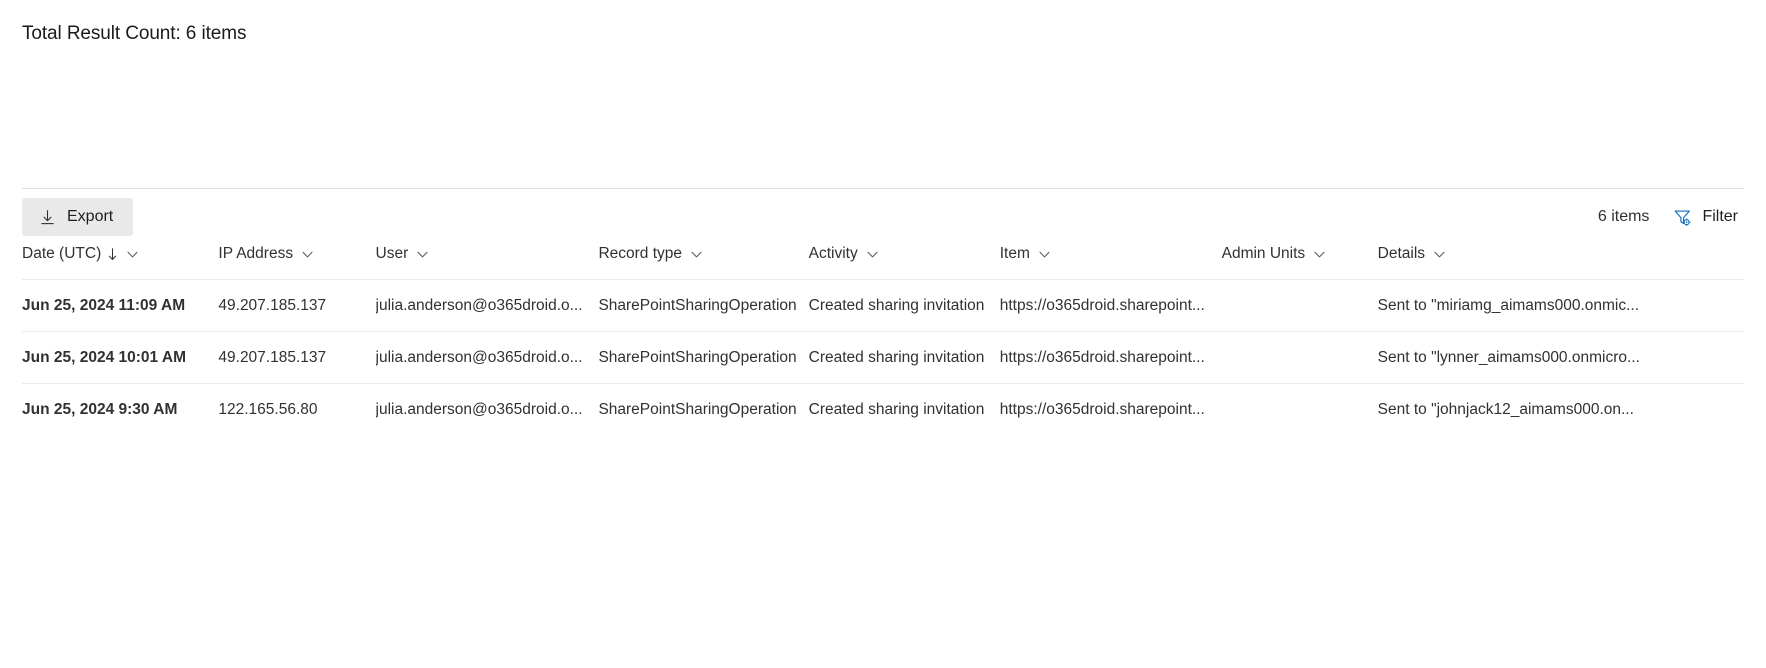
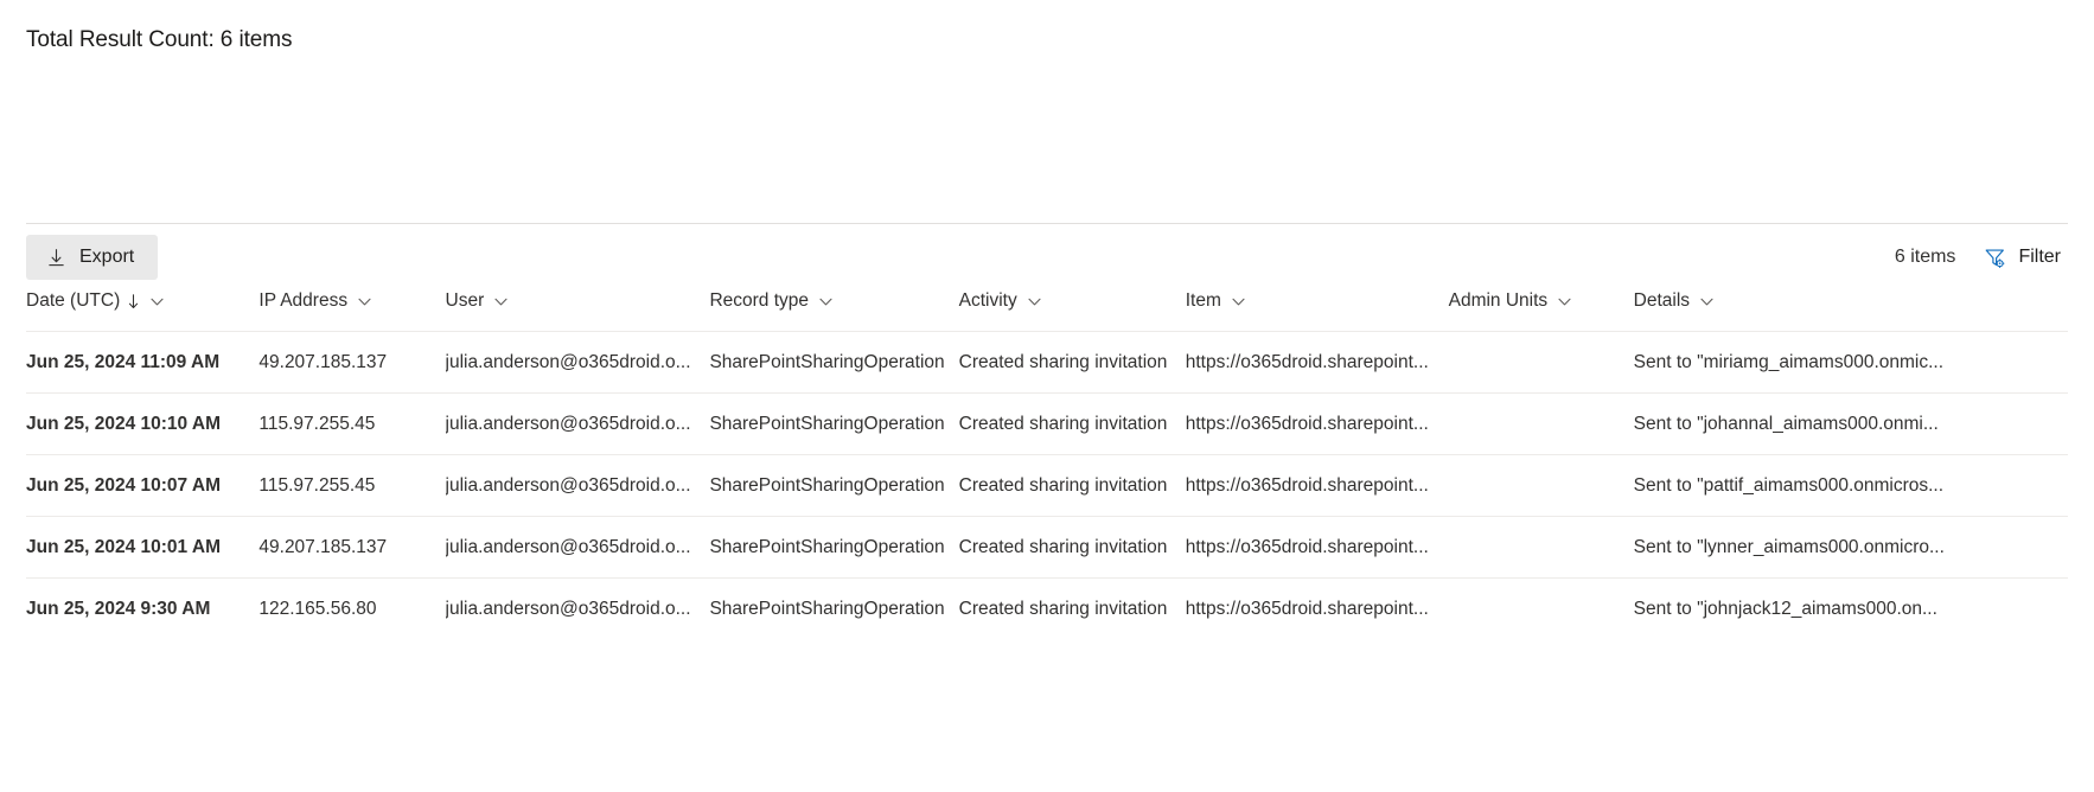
  Total Result Count: 6 items
  Export
  6 items
  Filter
  Date (UTC)	IP Address	User	Record type	Activity	Item	Admin Units	Details
  Jun 25, 2024 11:09 AM	49.207.185.137	julia.anderson@o365droid.o...	SharePointSharingOperation	Created sharing invitation	https://o365droid.sharepoint...		Sent to "miriamg_aimams000.onmic...
+ Jun 25, 2024 10:10 AM	115.97.255.45	julia.anderson@o365droid.o...	SharePointSharingOperation	Created sharing invitation	https://o365droid.sharepoint...		Sent to "johannal_aimams000.onmi...
+ Jun 25, 2024 10:07 AM	115.97.255.45	julia.anderson@o365droid.o...	SharePointSharingOperation	Created sharing invitation	https://o365droid.sharepoint...		Sent to "pattif_aimams000.onmicros...
  Jun 25, 2024 10:01 AM	49.207.185.137	julia.anderson@o365droid.o...	SharePointSharingOperation	Created sharing invitation	https://o365droid.sharepoint...		Sent to "lynner_aimams000.onmicro...
  Jun 25, 2024 9:30 AM	122.165.56.80	julia.anderson@o365droid.o...	SharePointSharingOperation	Created sharing invitation	https://o365droid.sharepoint...		Sent to "johnjack12_aimams000.on...
